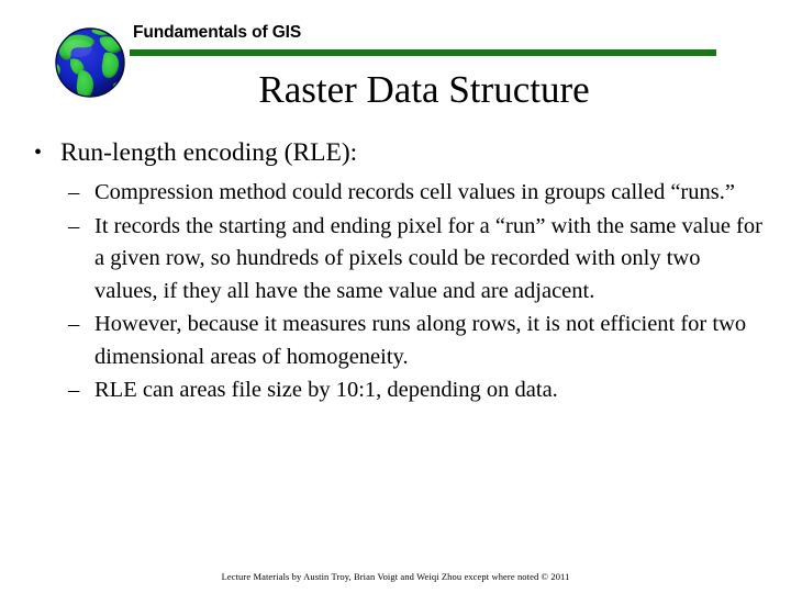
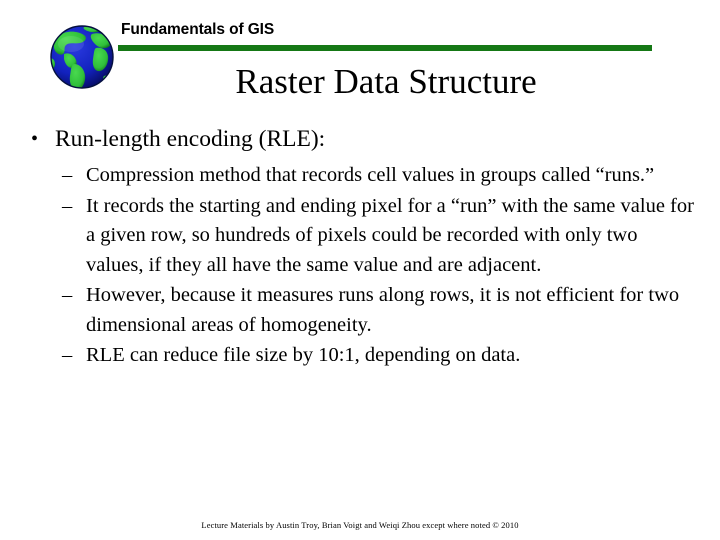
  Fundamentals of GIS
  Raster Data Structure
  •
  Run-length encoding (RLE):
  –
- Compression method could records cell values in groups called “runs.”
+ Compression method that records cell values in groups called “runs.”
  –
  It records the starting and ending pixel for a “run” with the same value for a given row, so hundreds of pixels could be recorded with only two values, if they all have the same value and are adjacent.
  –
  However, because it measures runs along rows, it is not efficient for two dimensional areas of homogeneity.
  –
- RLE can areas file size by 10:1, depending on data.
+ RLE can reduce file size by 10:1, depending on data.
- Lecture Materials by Austin Troy, Brian Voigt and Weiqi Zhou except where noted © 2011
+ Lecture Materials by Austin Troy, Brian Voigt and Weiqi Zhou except where noted © 2010
